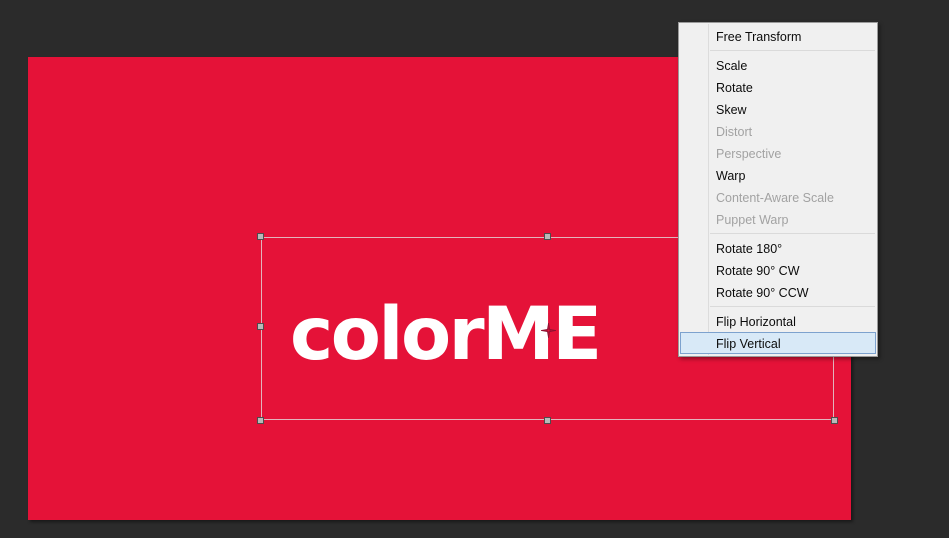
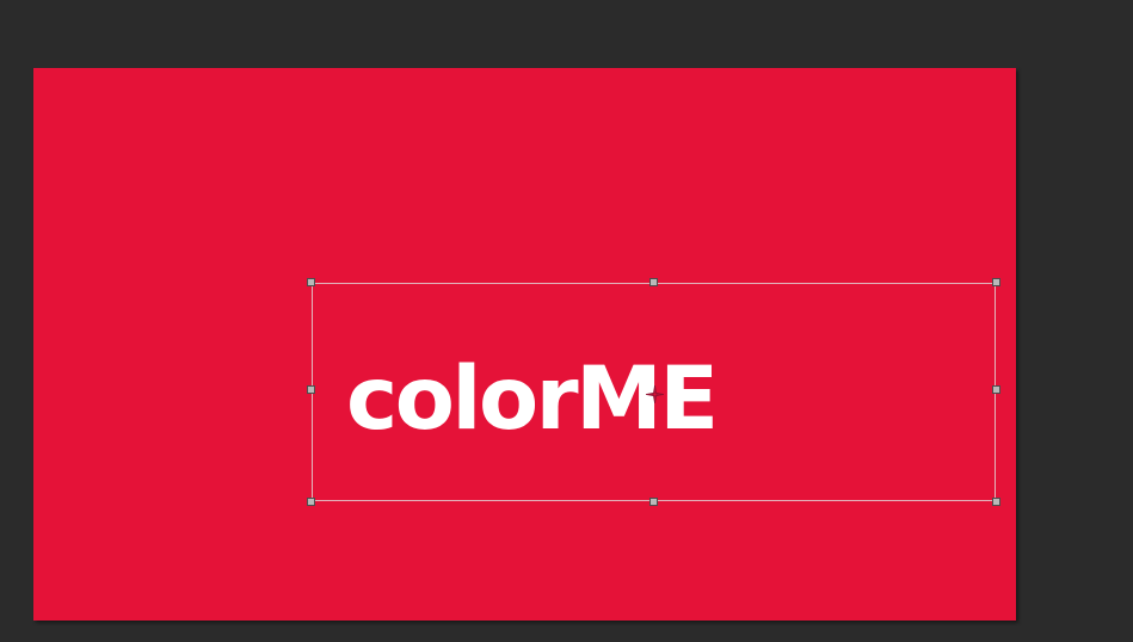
  colorME
- Free Transform
- Scale
- Rotate
- Skew
- Distort
- Perspective
- Warp
- Content-Aware Scale
- Puppet Warp
- Rotate 180°
- Rotate 90° CW
- Rotate 90° CCW
- Flip Horizontal
- Flip Vertical
